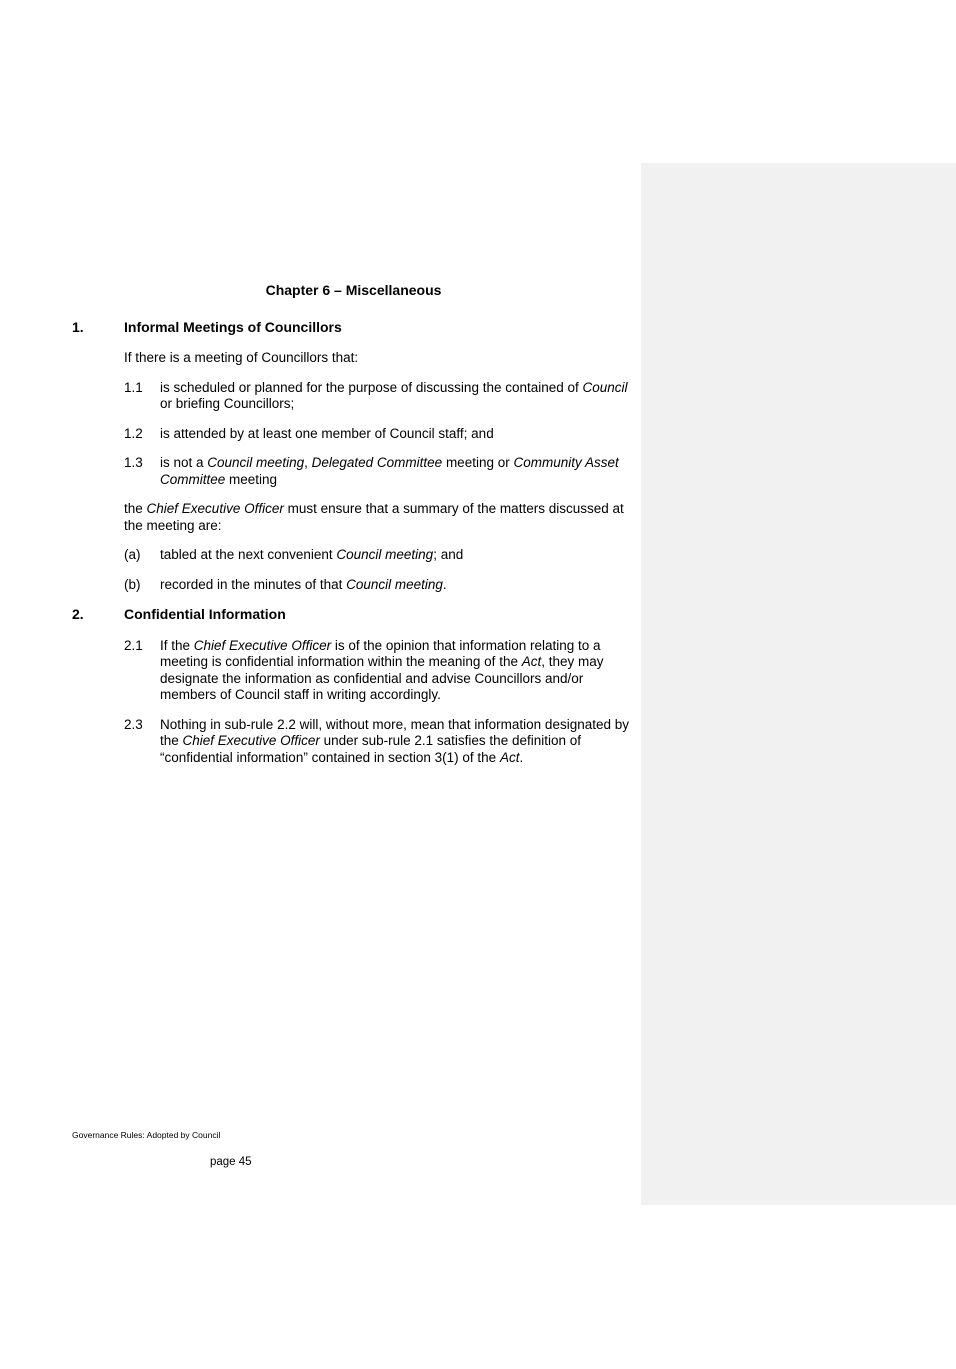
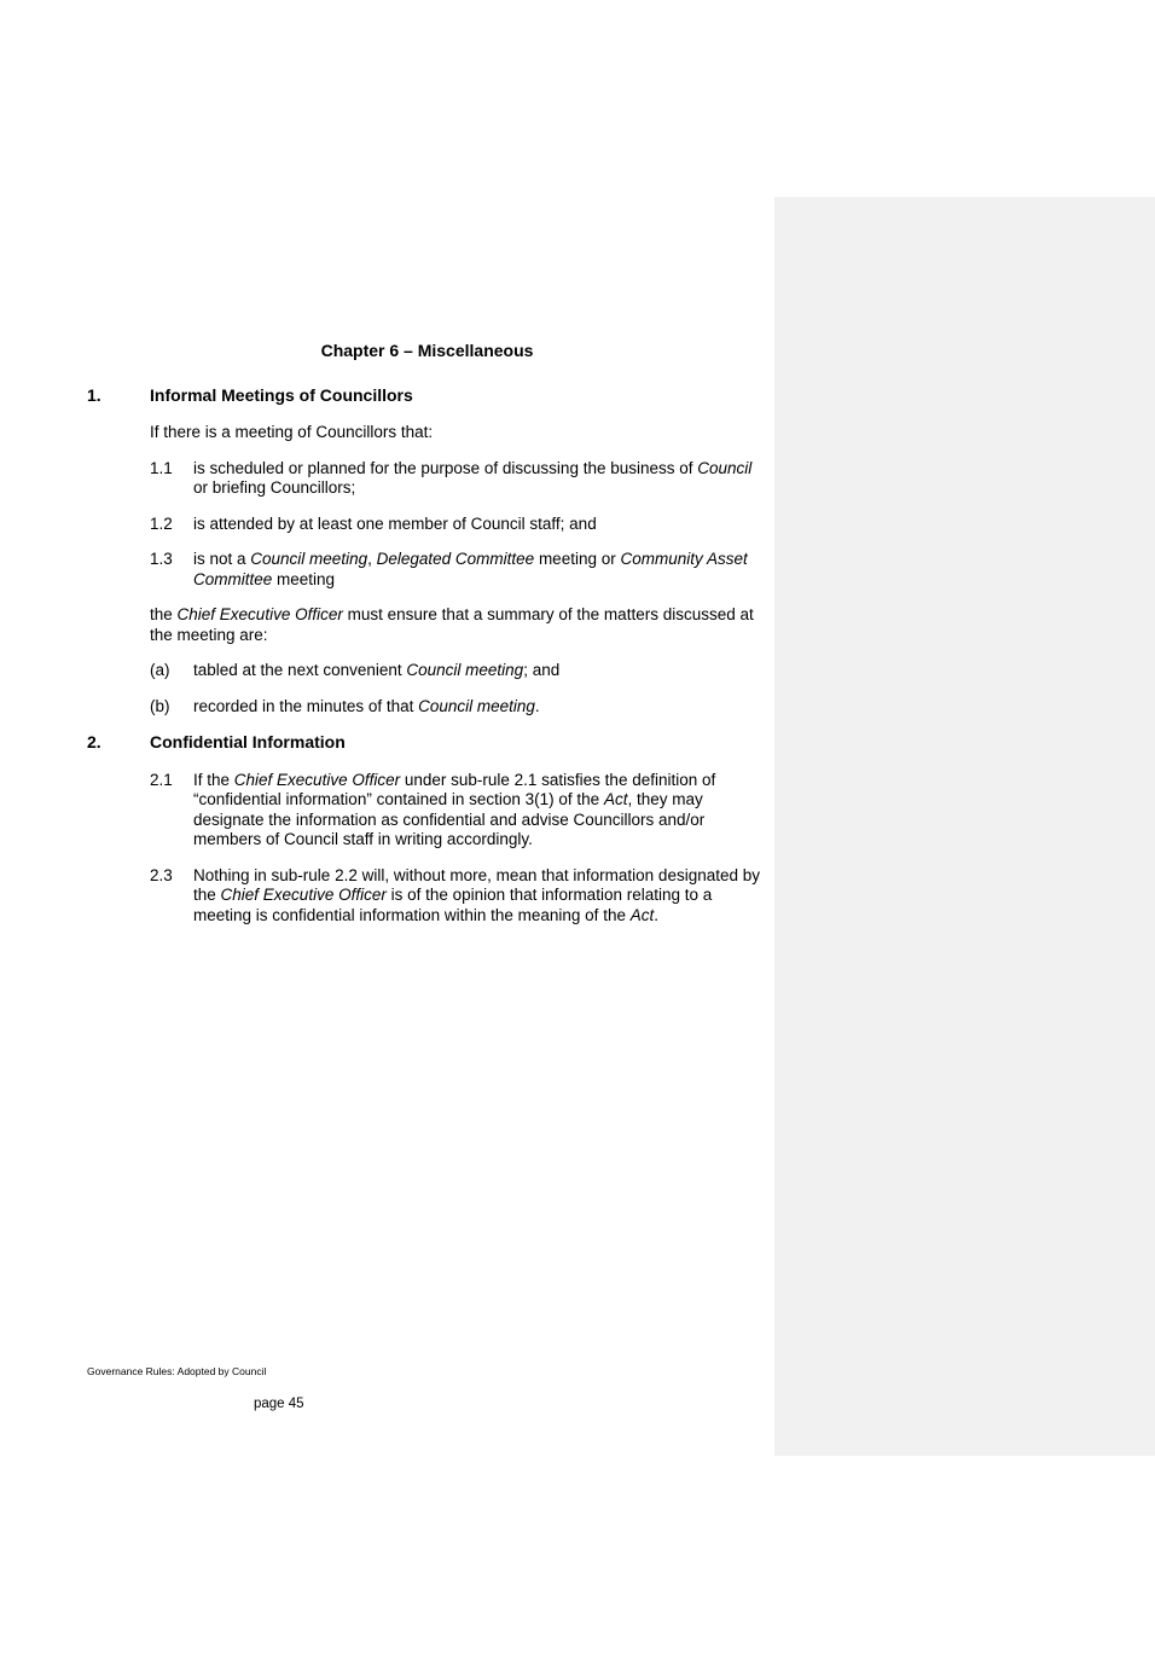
  Chapter 6 – Miscellaneous
  1.
  Informal Meetings of Councillors
  If there is a meeting of Councillors that:
  1.1
- is scheduled or planned for the purpose of discussing the contained of Council or briefing Councillors;
+ is scheduled or planned for the purpose of discussing the business of Council or briefing Councillors;
  1.2
  is attended by at least one member of Council staff; and
  1.3
  is not a Council meeting, Delegated Committee meeting or Community Asset Committee meeting
  the Chief Executive Officer must ensure that a summary of the matters discussed at the meeting are:
  (a)
  tabled at the next convenient Council meeting; and
  (b)
  recorded in the minutes of that Council meeting.
  2.
  Confidential Information
  2.1
- If the Chief Executive Officer is of the opinion that information relating to a meeting is confidential information within the meaning of the Act, they may designate the information as confidential and advise Councillors and/or members of Council staff in writing accordingly.
+ If the Chief Executive Officer under sub-rule 2.1 satisfies the definition of “confidential information” contained in section 3(1) of the Act, they may designate the information as confidential and advise Councillors and/or members of Council staff in writing accordingly.
  2.3
- Nothing in sub-rule 2.2 will, without more, mean that information designated by the Chief Executive Officer under sub-rule 2.1 satisfies the definition of “confidential information” contained in section 3(1) of the Act.
+ Nothing in sub-rule 2.2 will, without more, mean that information designated by the Chief Executive Officer is of the opinion that information relating to a meeting is confidential information within the meaning of the Act.
  Governance Rules: Adopted by Council
  page 45
